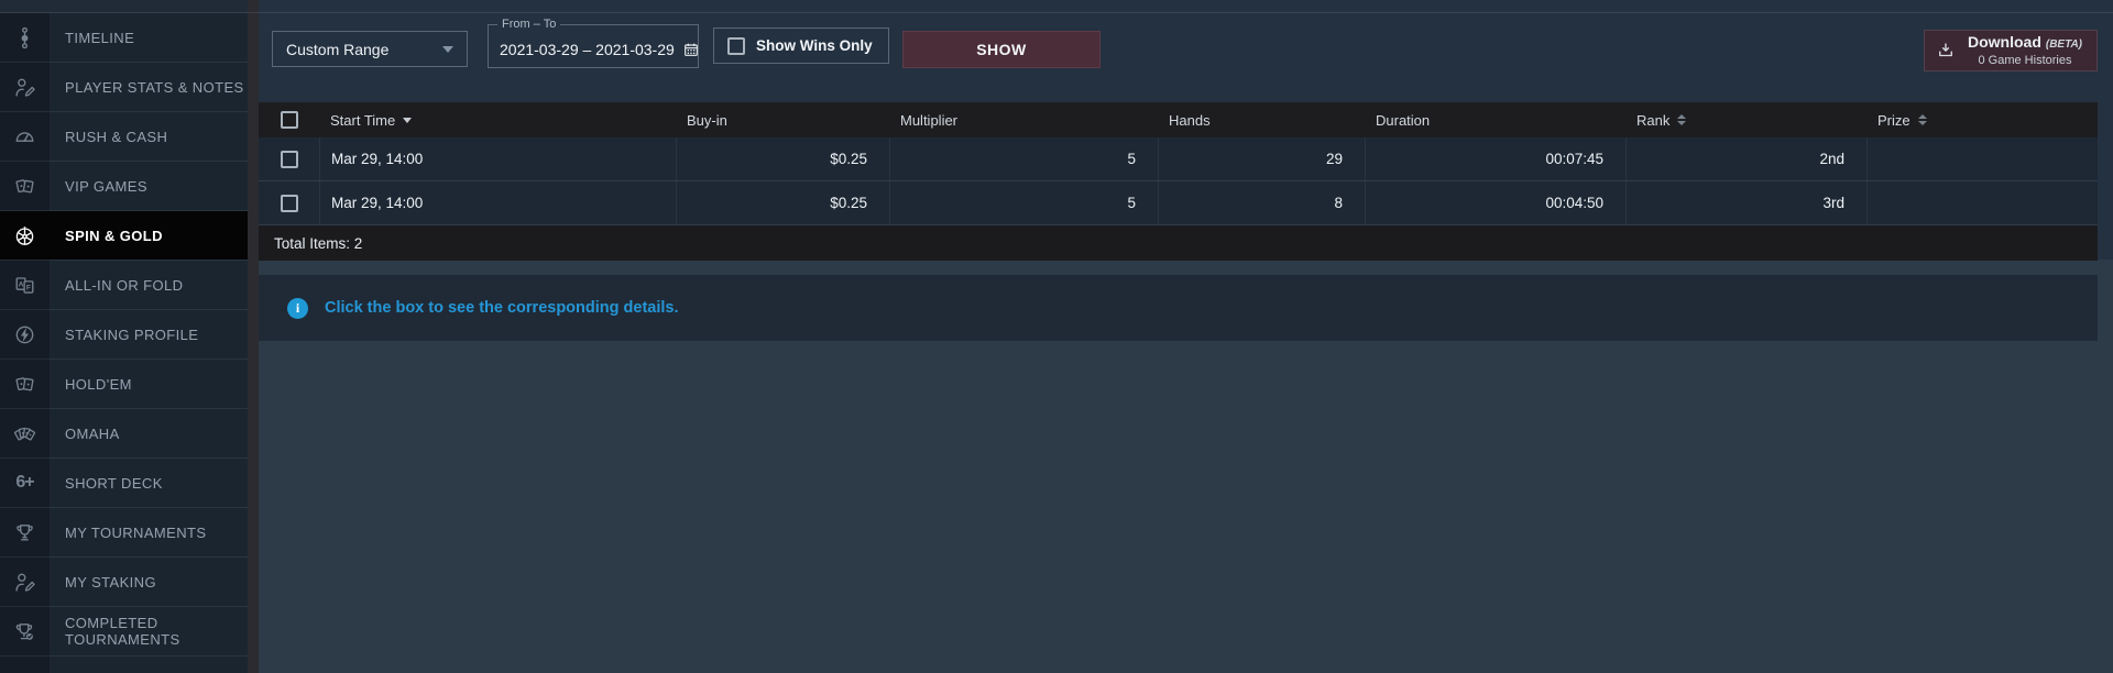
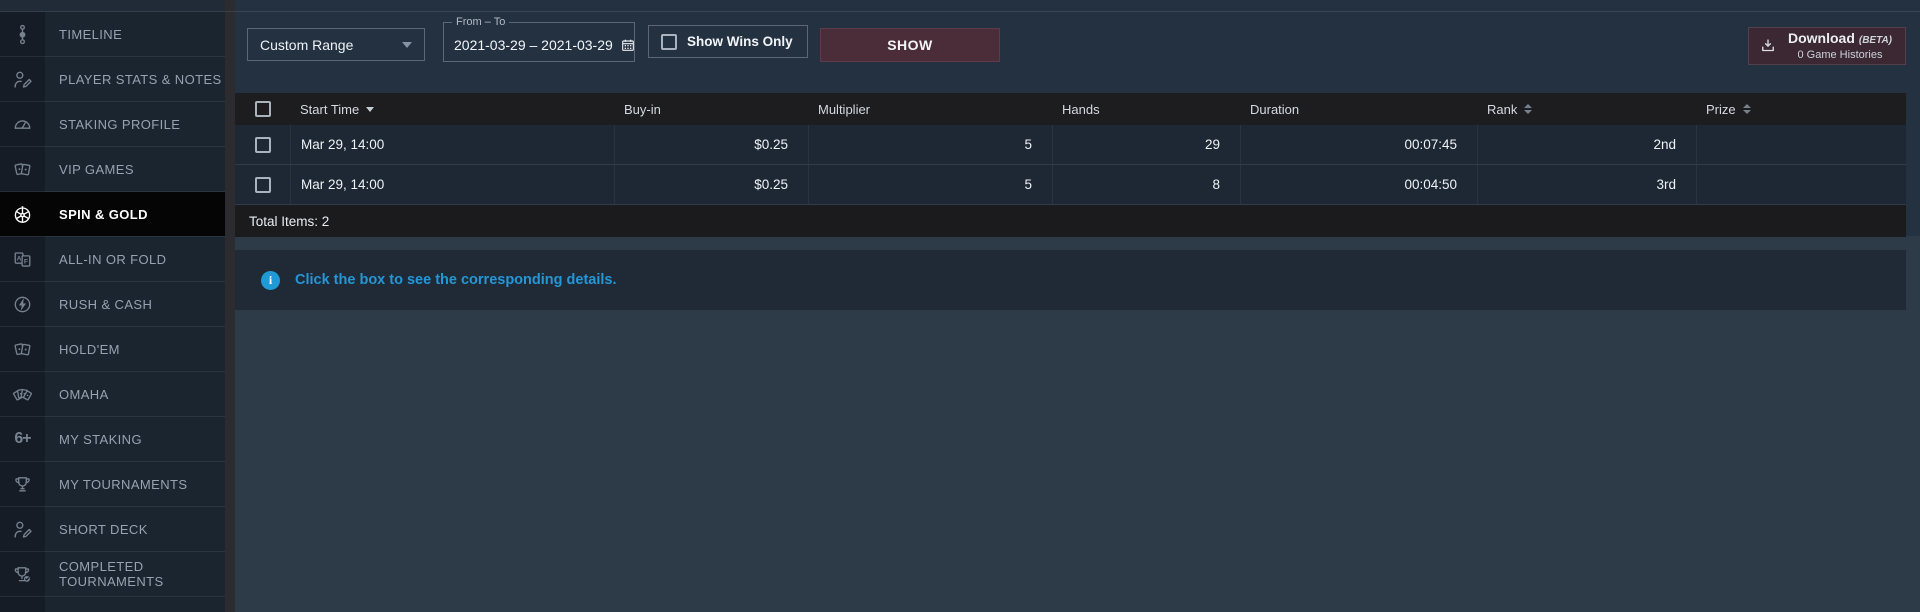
  TIMELINE
  PLAYER STATS & NOTES
- RUSH & CASH
+ STAKING PROFILE
  VIP GAMES
  SPIN & GOLD
  ALL-IN OR FOLD
- STAKING PROFILE
+ RUSH & CASH
  HOLD'EM
  OMAHA
  6+
- SHORT DECK
+ MY STAKING
  MY TOURNAMENTS
- MY STAKING
+ SHORT DECK
  COMPLETED TOURNAMENTS
  Custom Range
  From – To
  2021-03-29 – 2021-03-29
  Show Wins Only
  SHOW
  Download (BETA)
  0 Game Histories
  Start Time
  Buy-in
  Multiplier
  Hands
  Duration
  Rank
  Prize
  Mar 29, 14:00
  $0.25
  5
  29
  00:07:45
  2nd
  Mar 29, 14:00
  $0.25
  5
  8
  00:04:50
  3rd
  Total Items: 2
  i
  Click the box to see the corresponding details.
